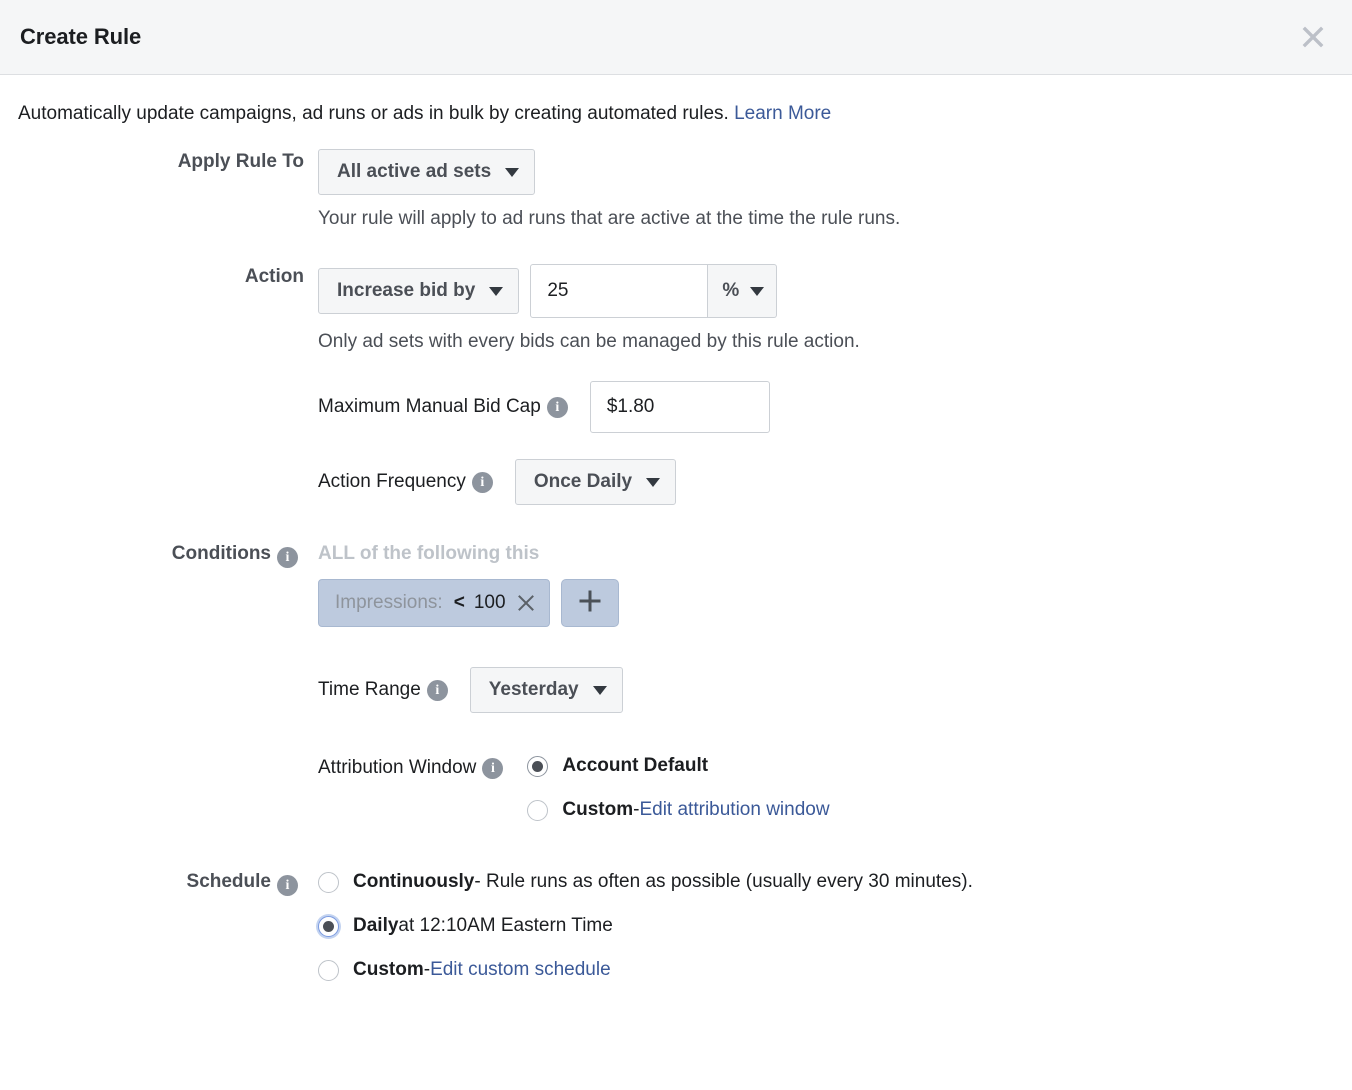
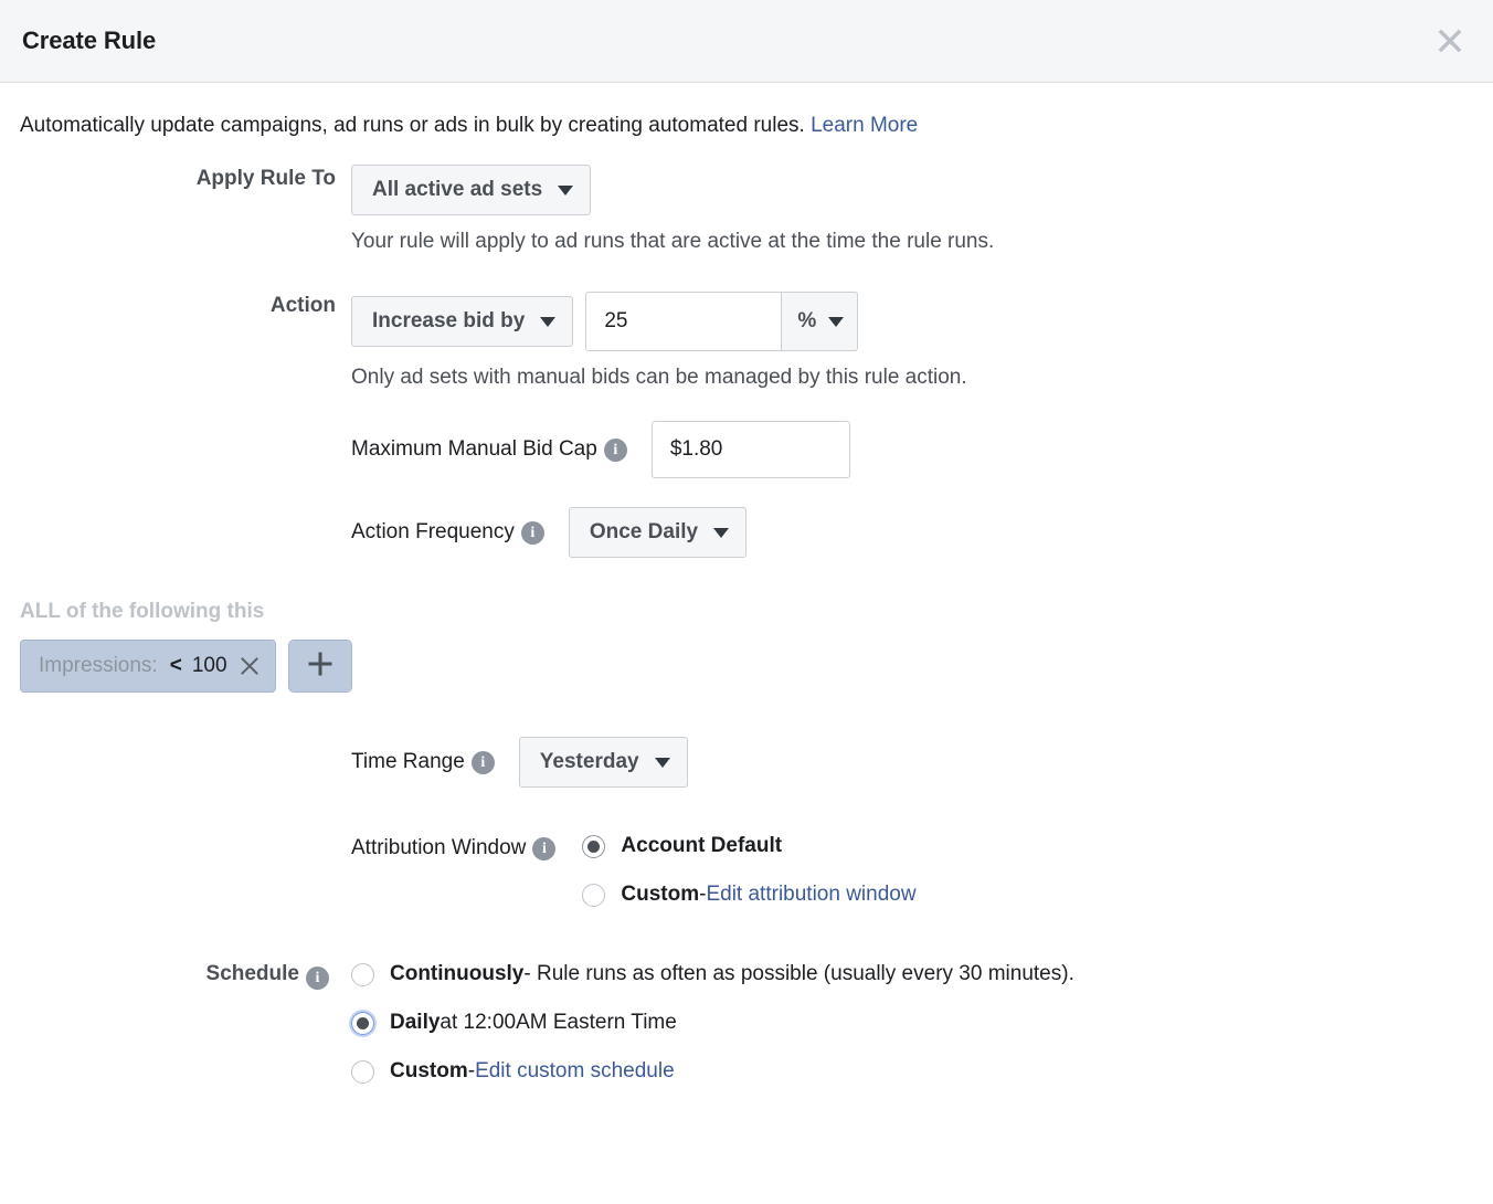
  Create Rule
  Automatically update campaigns, ad runs or ads in bulk by creating automated rules. Learn More
  Apply Rule To
  All active ad sets
  Your rule will apply to ad runs that are active at the time the rule runs.
  Action
  Increase bid by
  25
  %
- Only ad sets with every bids can be managed by this rule action.
+ Only ad sets with manual bids can be managed by this rule action.
  Maximum Manual Bid Cap
  i
  $1.80
  Action Frequency
  i
  Once Daily
- Conditions i
  ALL of the following this
  Impressions:
  <
  100
  Time Range
  i
  Yesterday
  Attribution Window
  i
  Account Default
  Custom
  -
  Edit attribution window
  Schedule i
  Continuously
  - Rule runs as often as possible (usually every 30 minutes).
  Daily
- at 12:10AM Eastern Time
+ at 12:00AM Eastern Time
  Custom
  -
  Edit custom schedule
